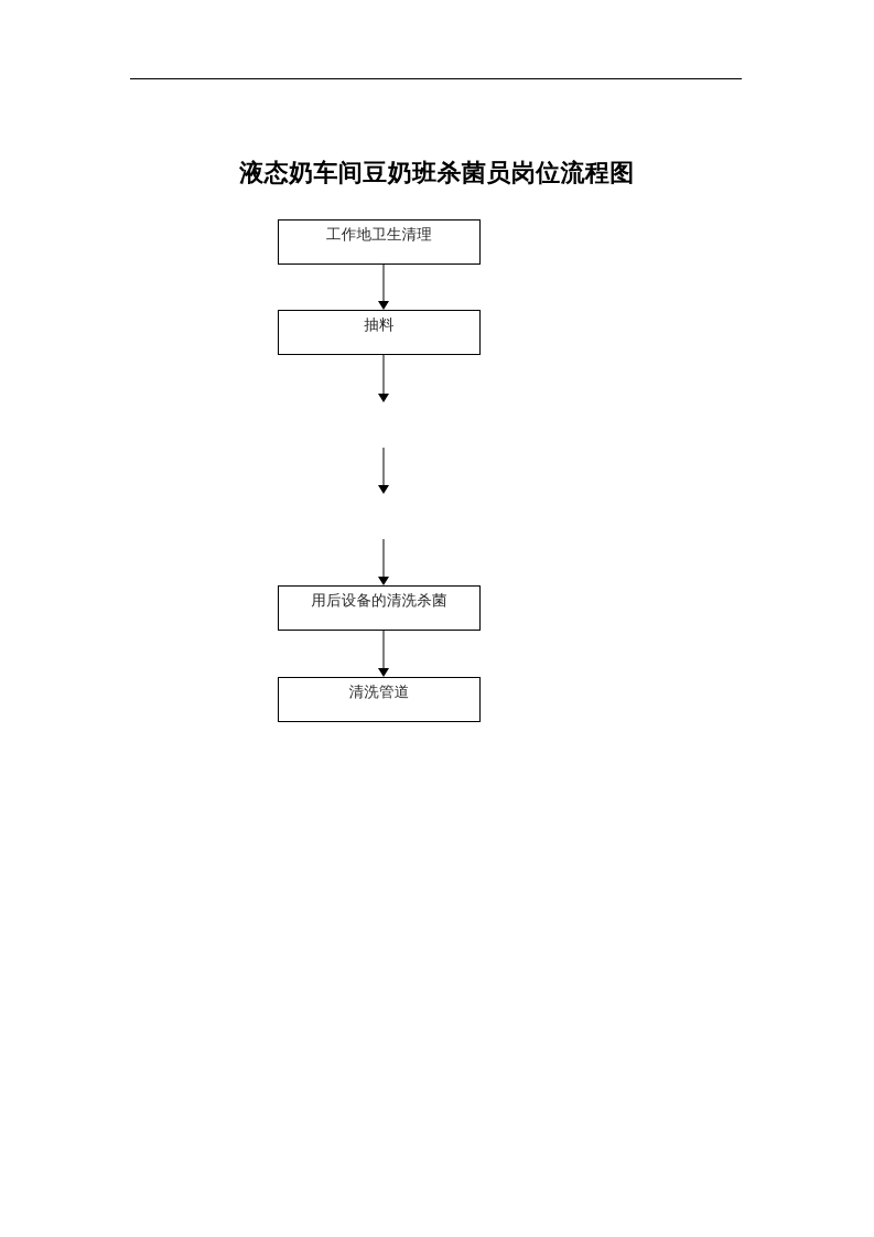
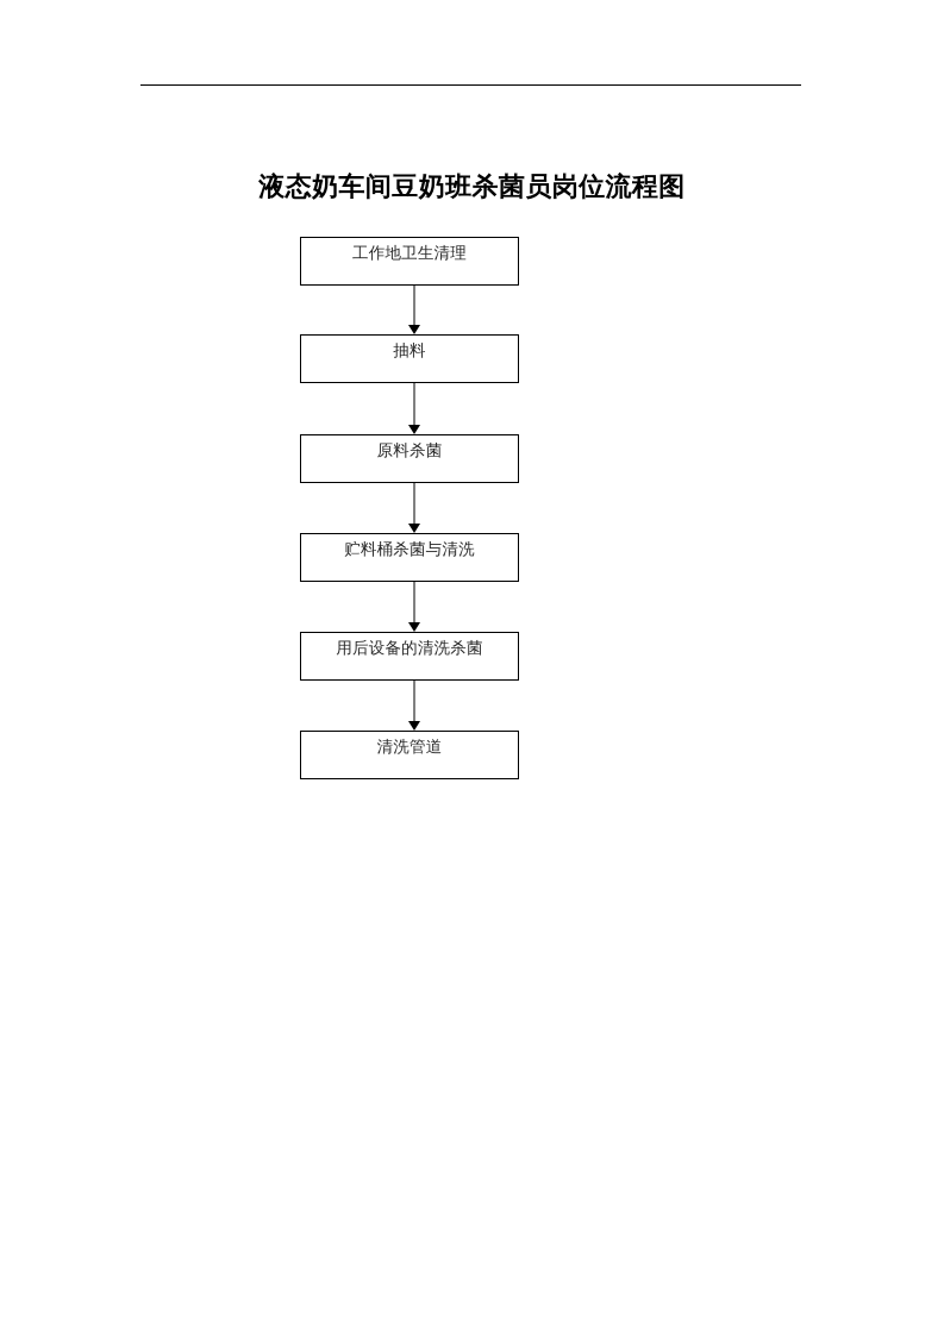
  液态奶车间豆奶班杀菌员岗位流程图
  工作地卫生清理
  抽料
+ 原料杀菌
+ 贮料桶杀菌与清洗
  用后设备的清洗杀菌
  清洗管道
